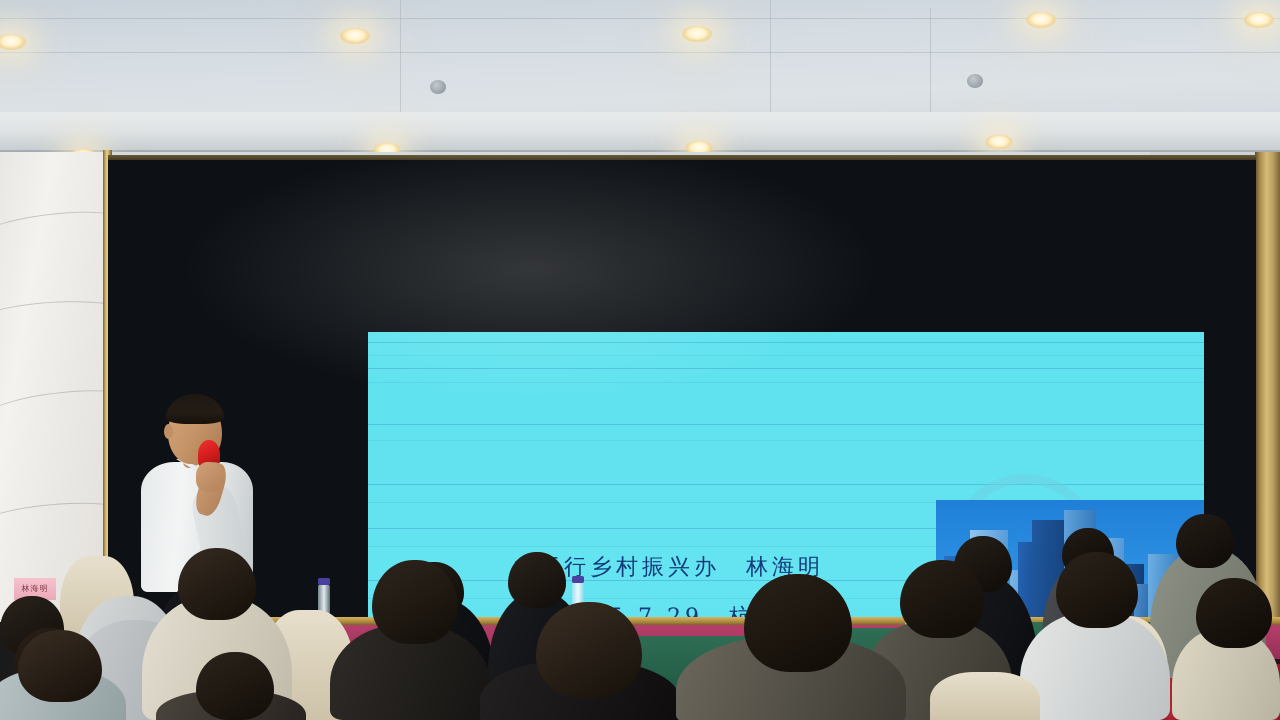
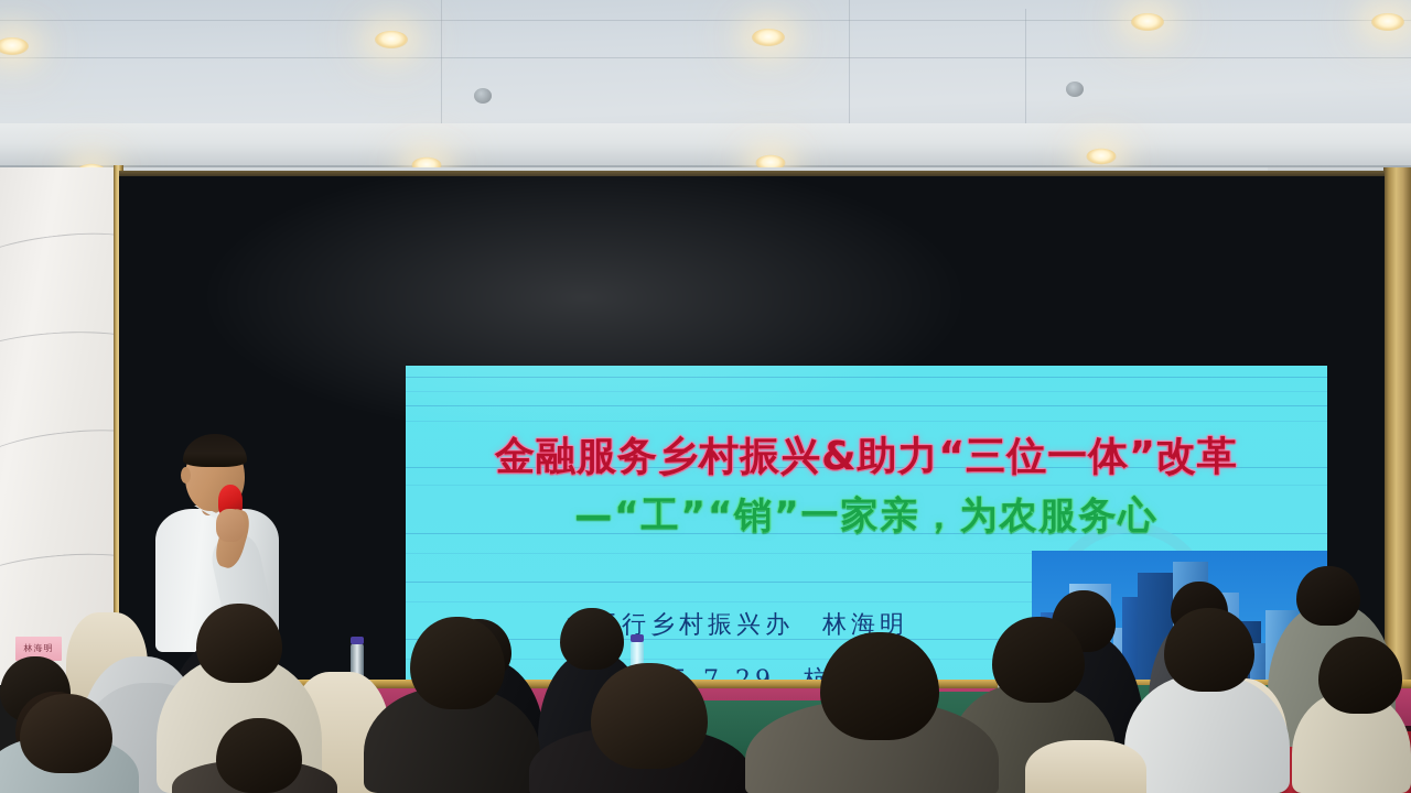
+ 金融服务乡村振兴&助力“三位一体”改革
+ —“工”“销”一家亲，为农服务心
  行乡村振兴办 林海明
  林海明
